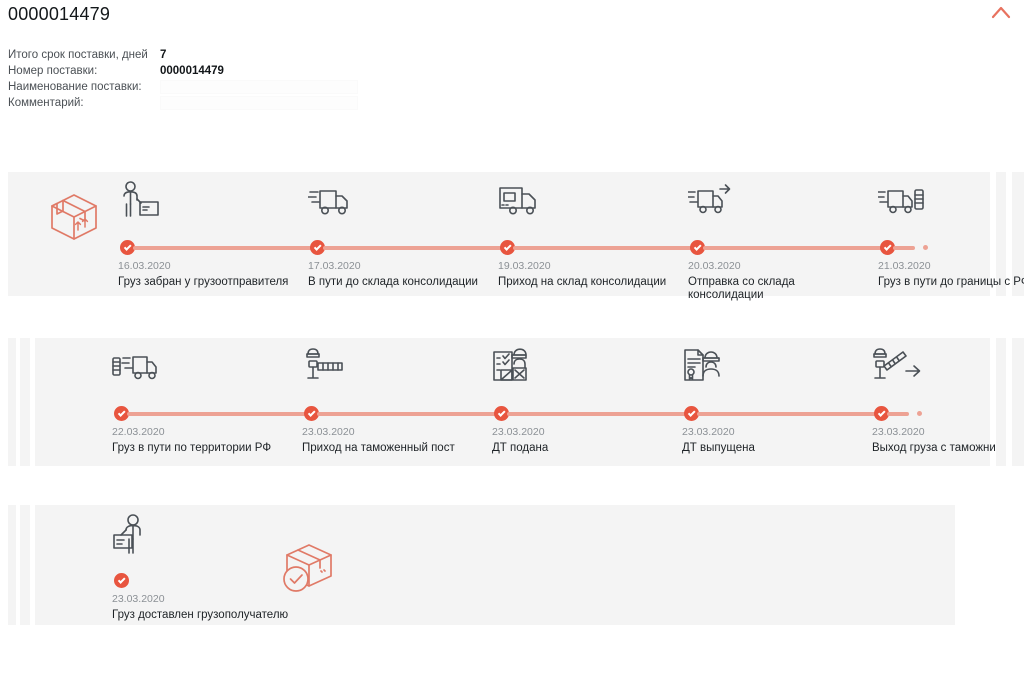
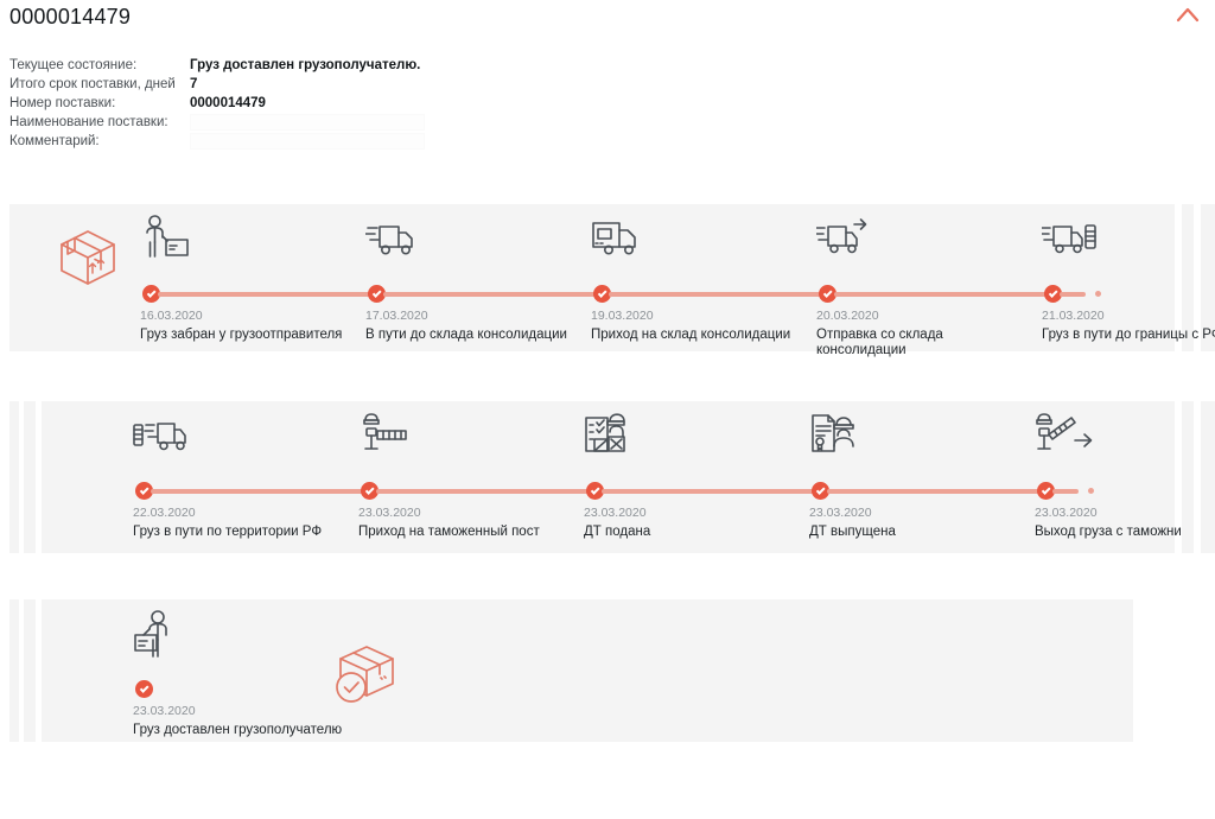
  0000014479
+ Текущее состояние:
+ Груз доставлен грузополучателю.
  Итого срок поставки, дней
  7
  Номер поставки:
  0000014479
  Наименование поставки:
  Комментарий:
  16.03.2020
  Груз забран у грузоотправителя
  17.03.2020
  В пути до склада консолидации
  19.03.2020
  Приход на склад консолидации
  20.03.2020
  Отправка со склада консолидации
  21.03.2020
  Груз в пути до границы с Р
  22.03.2020
  Груз в пути по территории РФ
  23.03.2020
  Приход на таможенный пост
  23.03.2020
  ДТ подана
  23.03.2020
  ДТ выпущена
  23.03.2020
  Выход груза с таможни
  23.03.2020
  Груз доставлен грузополучателю
